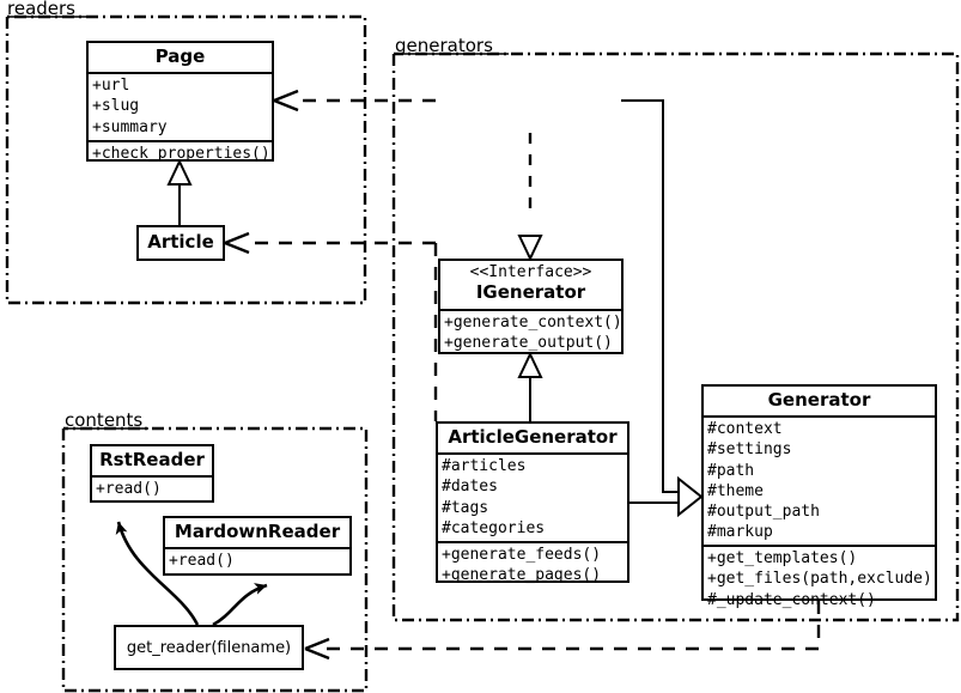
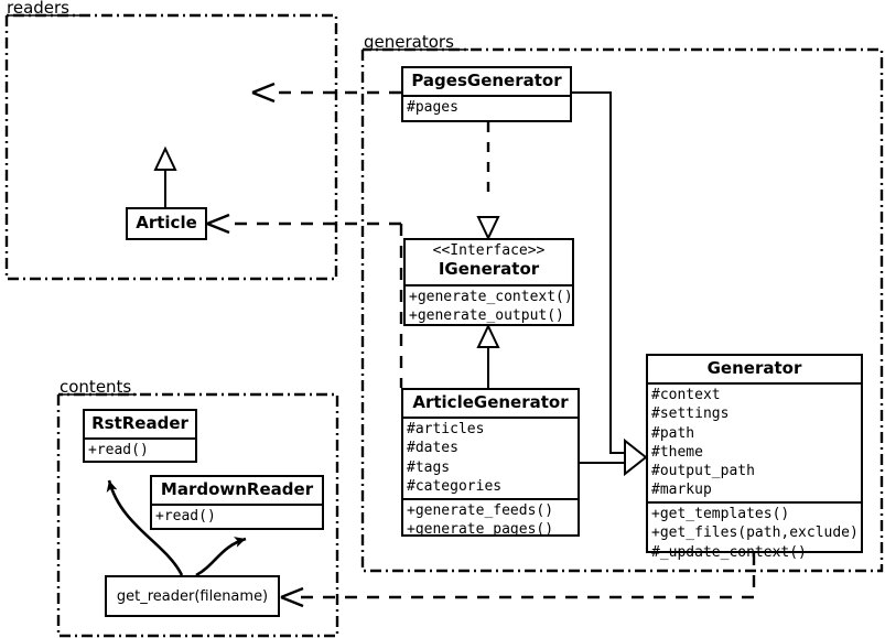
  readers
  generators
  contents
- Page
- +url
- +slug
- +summary
- +check_properties()
  Article
+ PagesGenerator
+ #pages
  <<Interface>>
  IGenerator
  +generate_context()
  +generate_output()
  ArticleGenerator
  #articles
  #dates
  #tags
  #categories
  +generate_feeds()
  +generate_pages()
  Generator
  #context
  #settings
  #path
  #theme
  #output_path
  #markup
  +get_templates()
  +get_files(path,exclude)
  #_update_context()
  RstReader
  +read()
  MardownReader
  +read()
  get_reader(filename)
